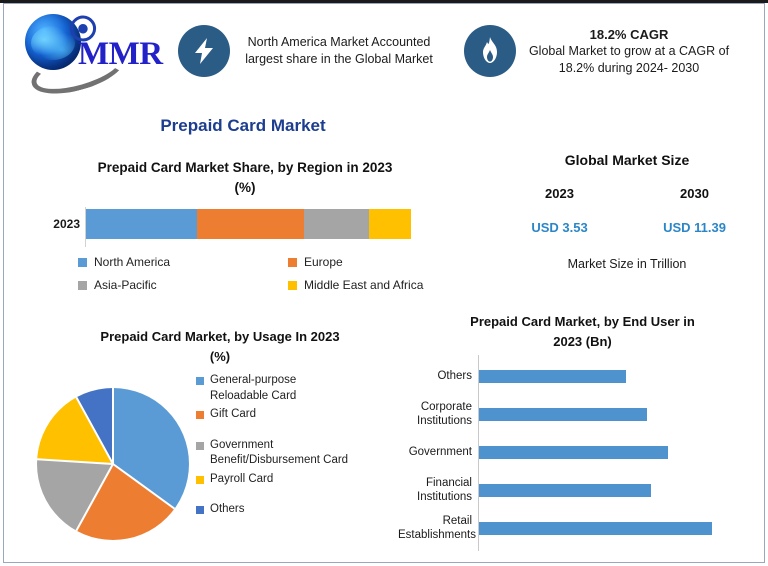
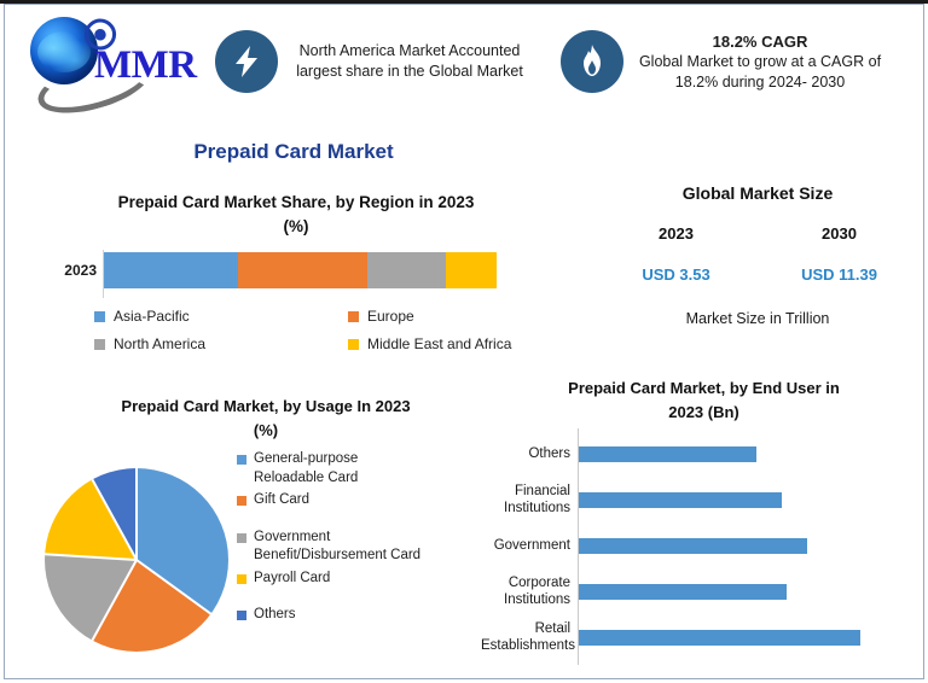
  ⦿
  MMR
  North America Market Accounted largest share in the Global Market
  18.2% CAGR
  Global Market to grow at a CAGR of 18.2% during 2024- 2030
  Prepaid Card Market
  Prepaid Card Market Share, by Region in 2023
  (%)
  2023
- North America
+ Asia-Pacific
  Europe
- Asia-Pacific
+ North America
  Middle East and Africa
  Global Market Size
  2023
  2030
  USD 3.53
  USD 11.39
  Market Size in Trillion
  Prepaid Card Market, by Usage In 2023
  (%)
  General-purpose
  Reloadable Card
  Gift Card
  Government
  Benefit/Disbursement Card
  Payroll Card
  Others
  Prepaid Card Market, by End User in
  2023 (Bn)
  Others
- Corporate
+ Financial
  Institutions
  Government
- Financial
+ Corporate
  Institutions
  Retail
  Establishments
